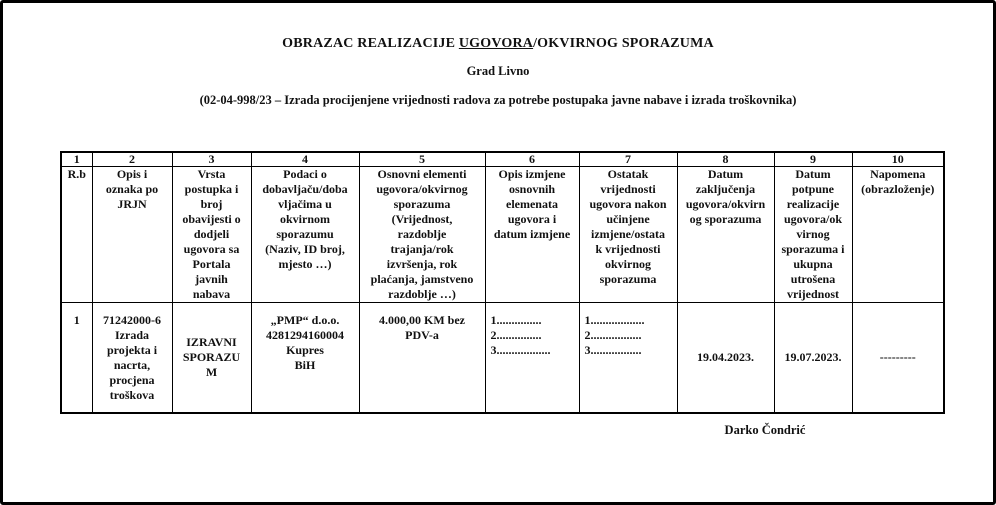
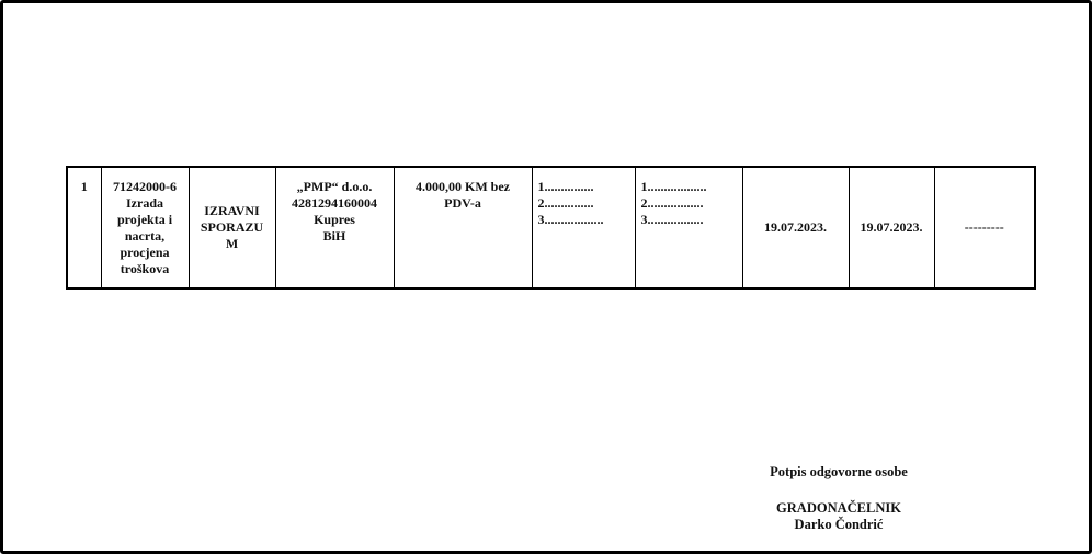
- OBRAZAC REALIZACIJE UGOVORA/OKVIRNOG SPORAZUMA
- Grad Livno
- (02-04-998/23 – Izrada procijenjene vrijednosti radova za potrebe postupaka javne nabave i izrada troškovnika)
- 1	2	3	4	5	6	7	8	9	10
- R.b	Opis i oznaka po JRJN	Vrsta postupka i broj obavijesti o dodjeli ugovora sa Portala javnih nabava	Podaci o dobavljaču/doba vljačima u okvirnom sporazumu (Naziv, ID broj, mjesto …)	Osnovni elementi ugovora/okvirnog sporazuma (Vrijednost, razdoblje trajanja/rok izvršenja, rok plaćanja, jamstveno razdoblje …)	Opis izmjene osnovnih elemenata ugovora i datum izmjene	Ostatak vrijednosti ugovora nakon učinjene izmjene/ostata k vrijednosti okvirnog sporazuma	Datum zaključenja ugovora/okvirn og sporazuma	Datum potpune realizacije ugovora/ok virnog sporazuma i ukupna utrošena vrijednost	Napomena (obrazloženje)
- 1	71242000-6 Izrada projekta i nacrta, procjena troškova	IZRAVNI SPORAZU M	„PMP“ d.o.o. 4281294160004 Kupres BiH	4.000,00 KM bez PDV-a	1............... 2............... 3..................	1.................. 2................. 3.................	19.04.2023.	19.07.2023.	---------
+ 1	71242000-6 Izrada projekta i nacrta, procjena troškova	IZRAVNI SPORAZU M	„PMP“ d.o.o. 4281294160004 Kupres BiH	4.000,00 KM bez PDV-a	1............... 2............... 3..................	1.................. 2................. 3.................	19.07.2023.	19.07.2023.	---------
+ Potpis odgovorne osobe
+ GRADONAČELNIK
  Darko Čondrić
